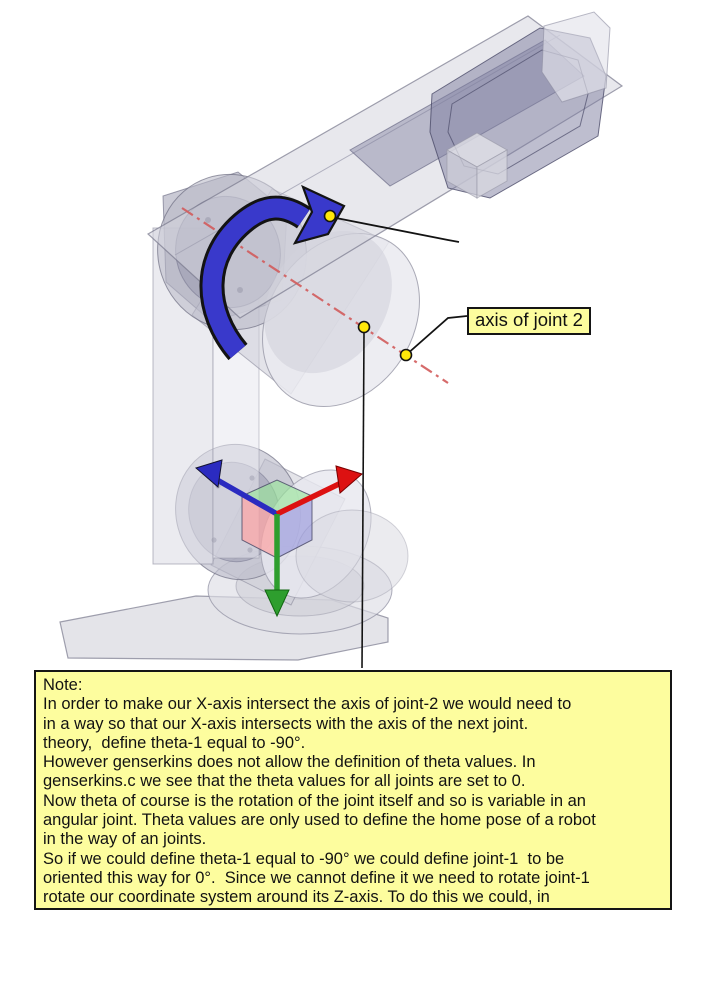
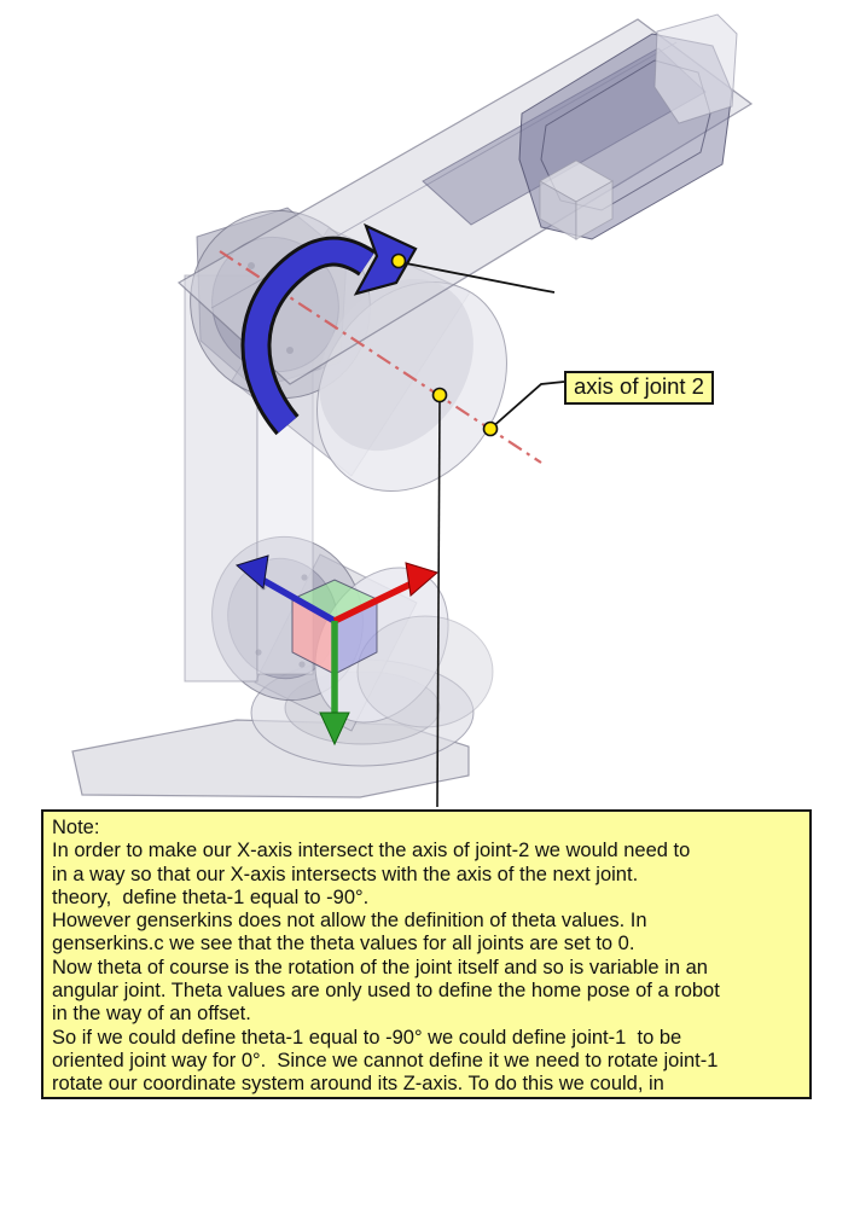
  axis of joint 2
  Note:
  In order to make our X-axis intersect the axis of joint-2 we would need to
  in a way so that our X-axis intersects with the axis of the next joint.
  theory, define theta-1 equal to -90°.
  However genserkins does not allow the definition of theta values. In
  genserkins.c we see that the theta values for all joints are set to 0.
  Now theta of course is the rotation of the joint itself and so is variable in an
  angular joint. Theta values are only used to define the home pose of a robot
- in the way of an joints.
+ in the way of an offset.
  So if we could define theta-1 equal to -90° we could define joint-1 to be
- oriented this way for 0°. Since we cannot define it we need to rotate joint-1
+ oriented joint way for 0°. Since we cannot define it we need to rotate joint-1
  rotate our coordinate system around its Z-axis. To do this we could, in
